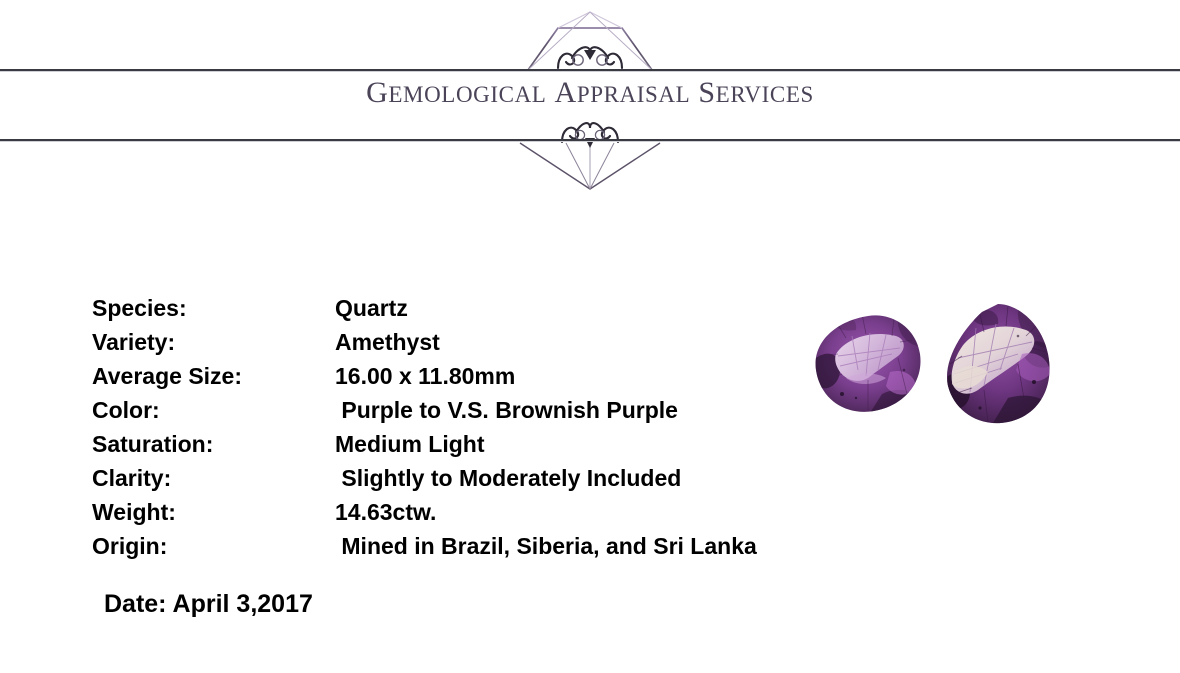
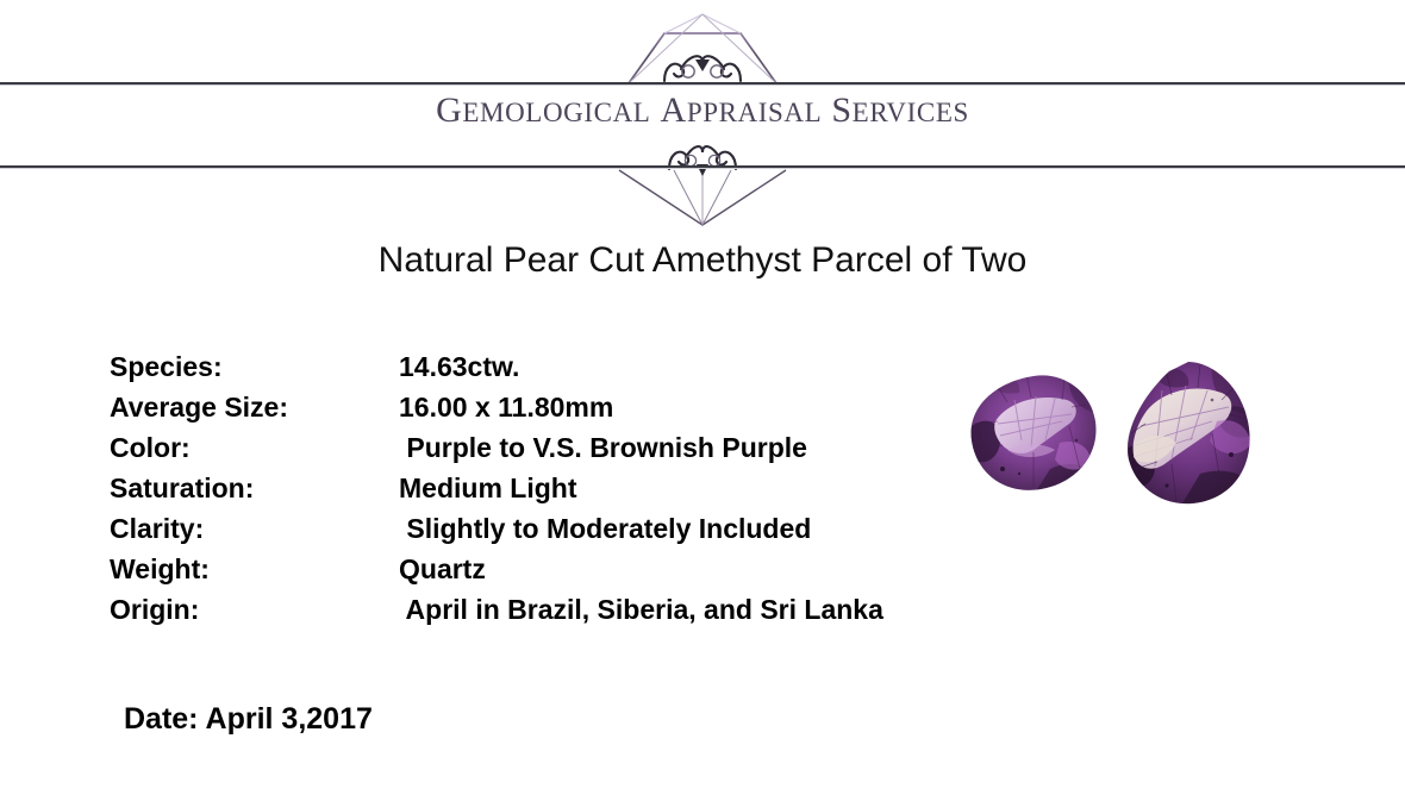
  GEMOLOGICAL APPRAISAL SERVICES
+ Natural Pear Cut Amethyst Parcel of Two
- Species: Quartz
+ Species: 14.63ctw.
- Variety: Amethyst
  Average Size: 16.00 x 11.80mm
  Color: Purple to V.S. Brownish Purple
  Saturation: Medium Light
  Clarity: Slightly to Moderately Included
- Weight: 14.63ctw.
+ Weight: Quartz
- Origin: Mined in Brazil, Siberia, and Sri Lanka
+ Origin: April in Brazil, Siberia, and Sri Lanka
  Date: April 3,2017
